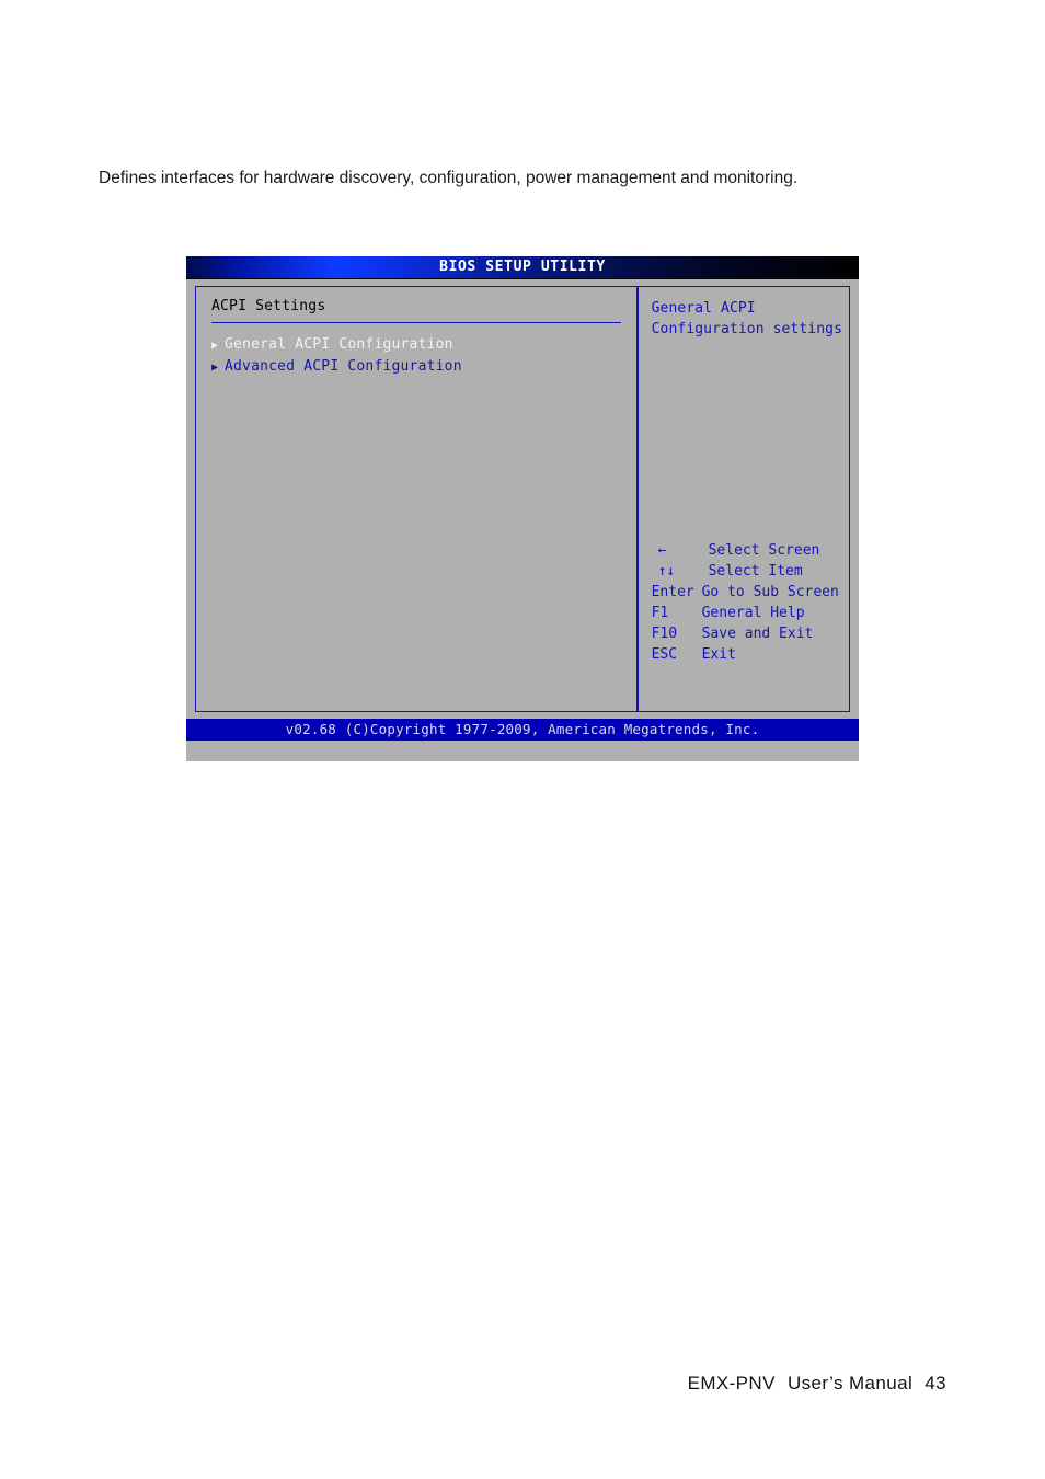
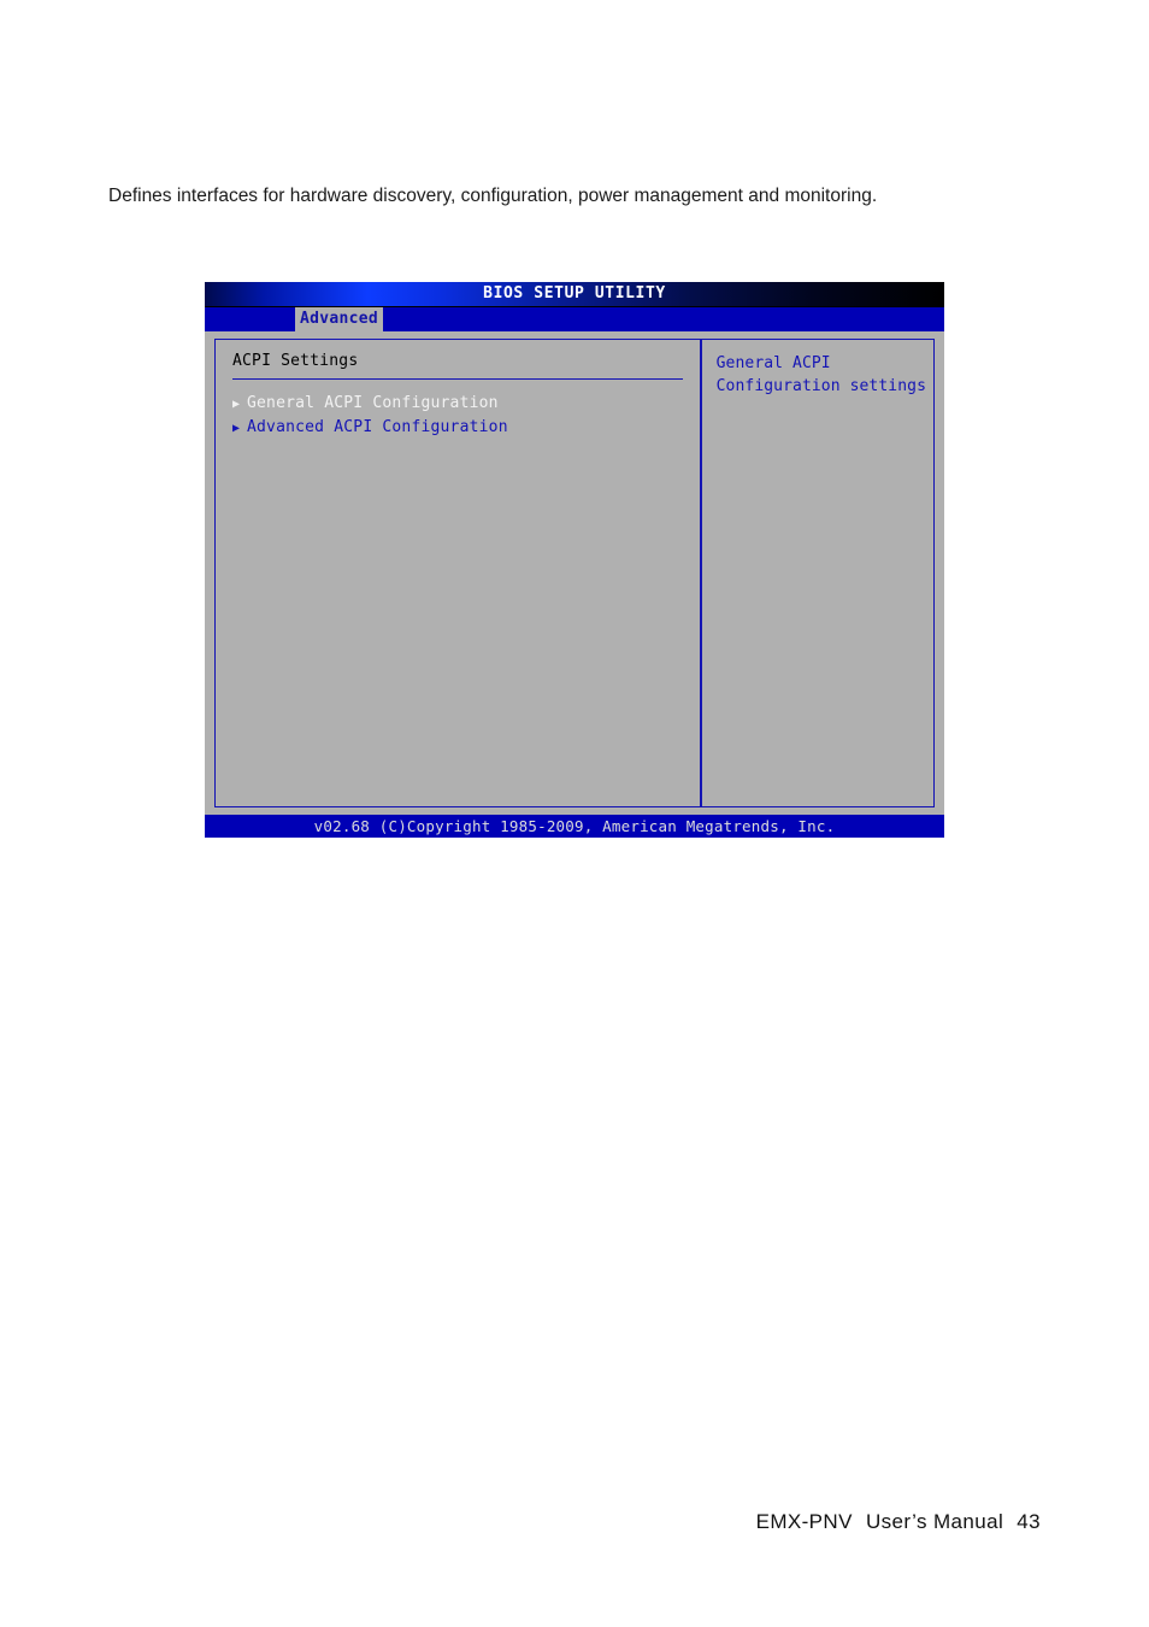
  Defines interfaces for hardware discovery, configuration, power management and monitoring.
  BIOS SETUP UTILITY
+ Advanced
  ACPI Settings
  ▶ General ACPI Configuration
  ▶ Advanced ACPI Configuration
  General ACPI
  Configuration settings
- ← Select Screen
- ↑↓ Select Item
- Enter Go to Sub Screen
- F1 General Help
- F10 Save and Exit
- ESC Exit
- v02.68 (C)Copyright 1977-2009, American Megatrends, Inc.
+ v02.68 (C)Copyright 1985-2009, American Megatrends, Inc.
  EMX-PNV User’s Manual 43
